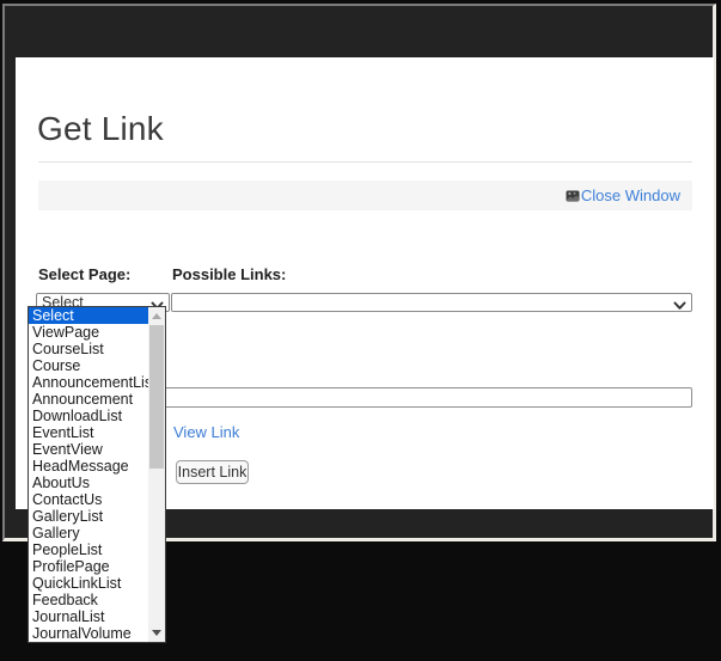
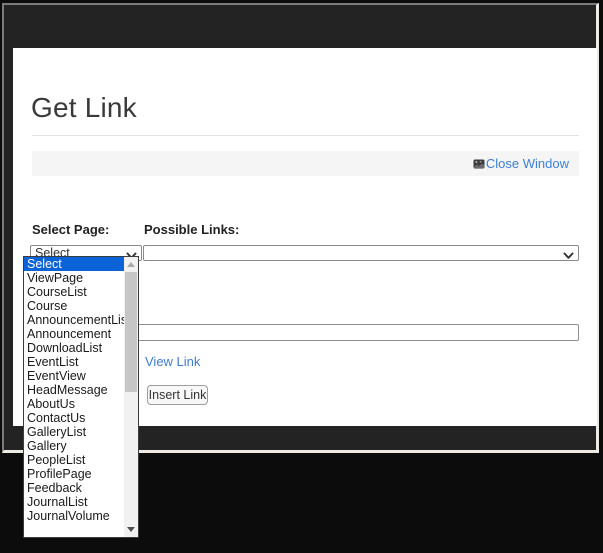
  Get Link
  Close Window
  Select Page:
  Possible Links:
  Select
  View Link
  Insert Link
  Select
  ViewPage
  CourseList
  Course
  AnnouncementLi
  Announcement
  DownloadList
  EventList
  EventView
  HeadMessage
  AboutUs
  ContactUs
  GalleryList
  Gallery
  PeopleList
  ProfilePage
- QuickLinkList
  Feedback
  JournalList
  JournalVolume
